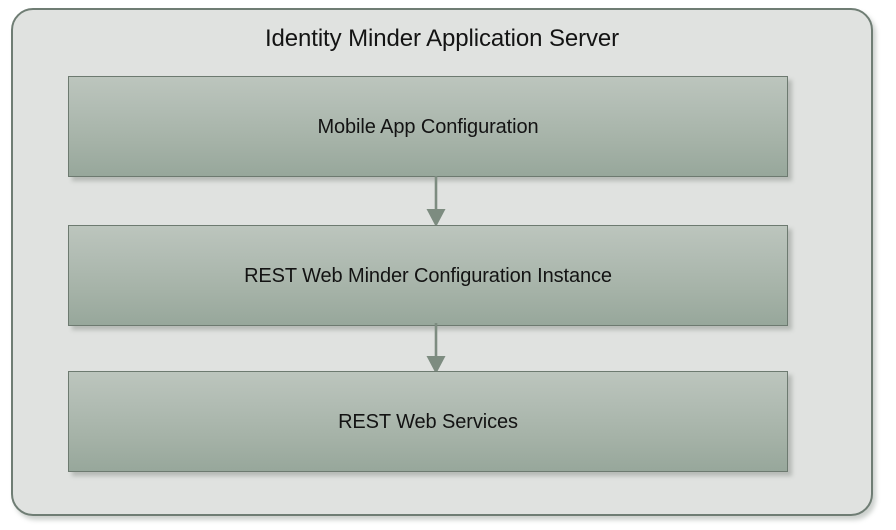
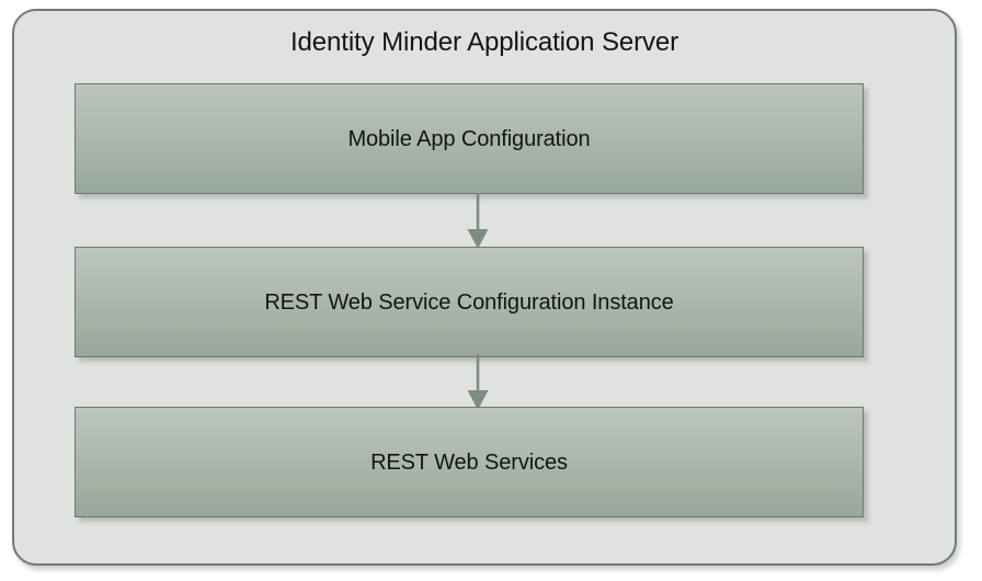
  Identity Minder Application Server
  Mobile App Configuration
- REST Web Minder Configuration Instance
+ REST Web Service Configuration Instance
  REST Web Services
